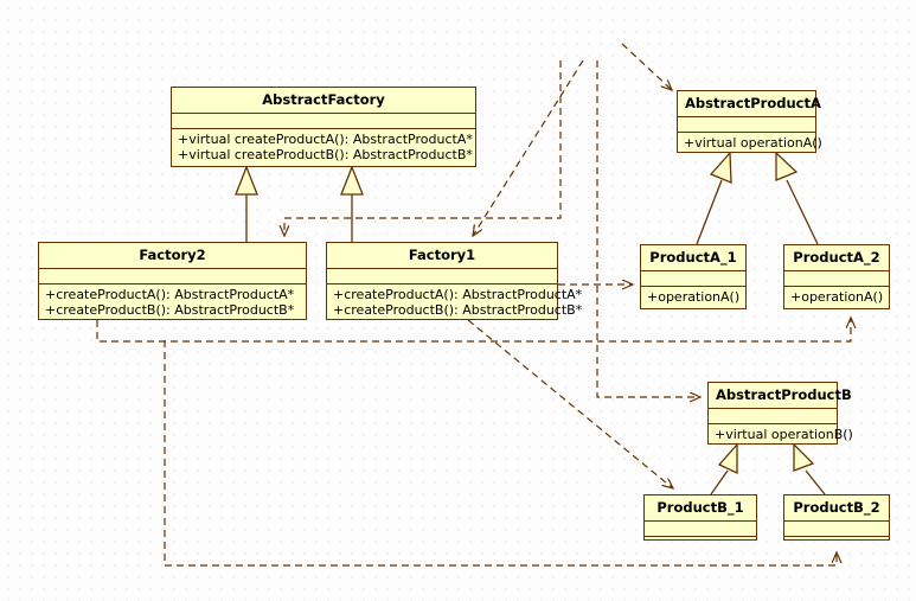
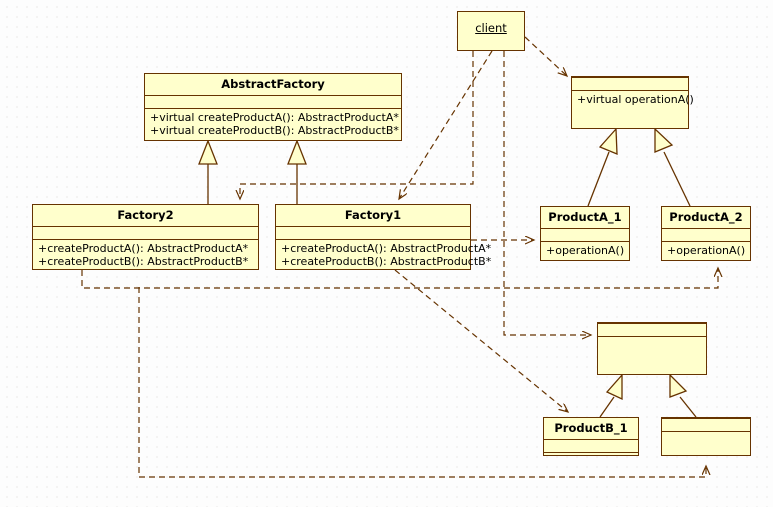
+ client
  AbstractFactory
  +virtual createProductA(): AbstractProductA*
  +virtual createProductB(): AbstractProductB*
- AbstractProductA
  +virtual operationA()
  Factory2
  +createProductA(): AbstractProductA*
  +createProductB(): AbstractProductB*
  Factory1
  +createProductA(): AbstractProductA*
  +createProductB(): AbstractProductB*
  ProductA_1
  +operationA()
  ProductA_2
  +operationA()
- AbstractProductB
- +virtual operationB()
  ProductB_1
- ProductB_2
